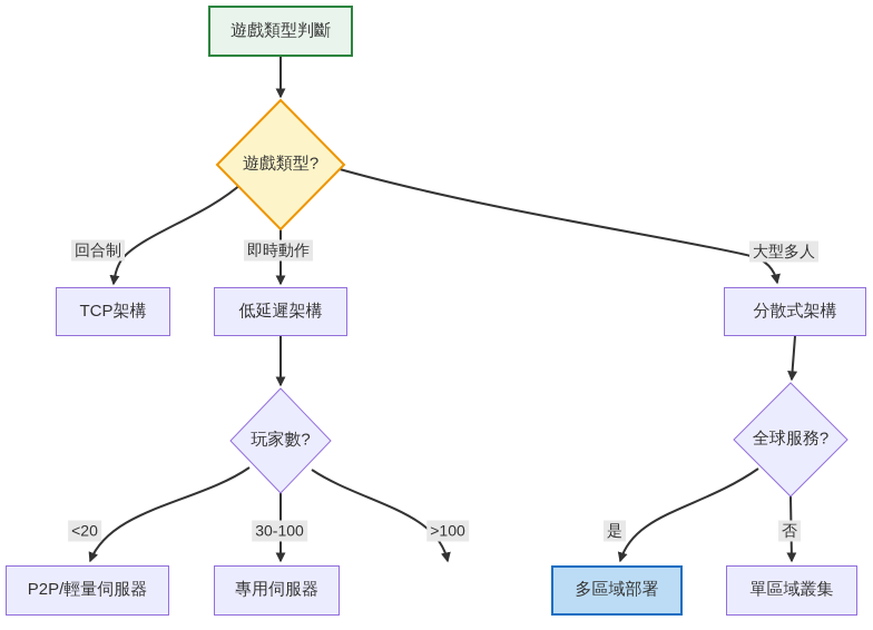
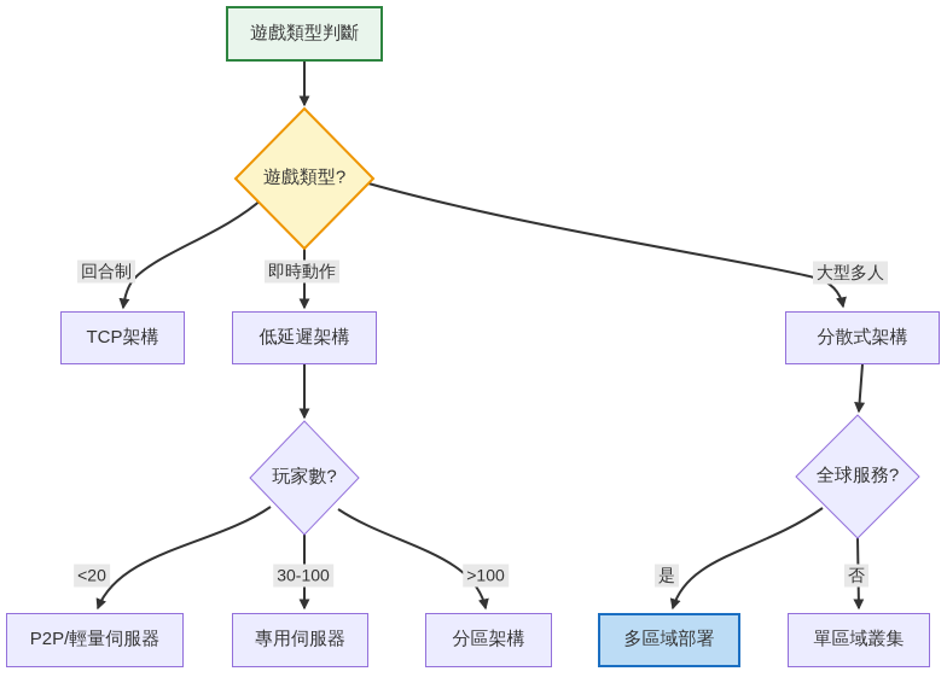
  遊戲類型判斷
  TCP架構
  低延遲架構
  分散式架構
  P2P/輕量伺服器
  專用伺服器
+ 分區架構
  多區域部署
  單區域叢集
  遊戲類型?
  玩家數?
  全球服務?
  回合制
  即時動作
  大型多人
  <20
  30-100
  >100
  是
  否
